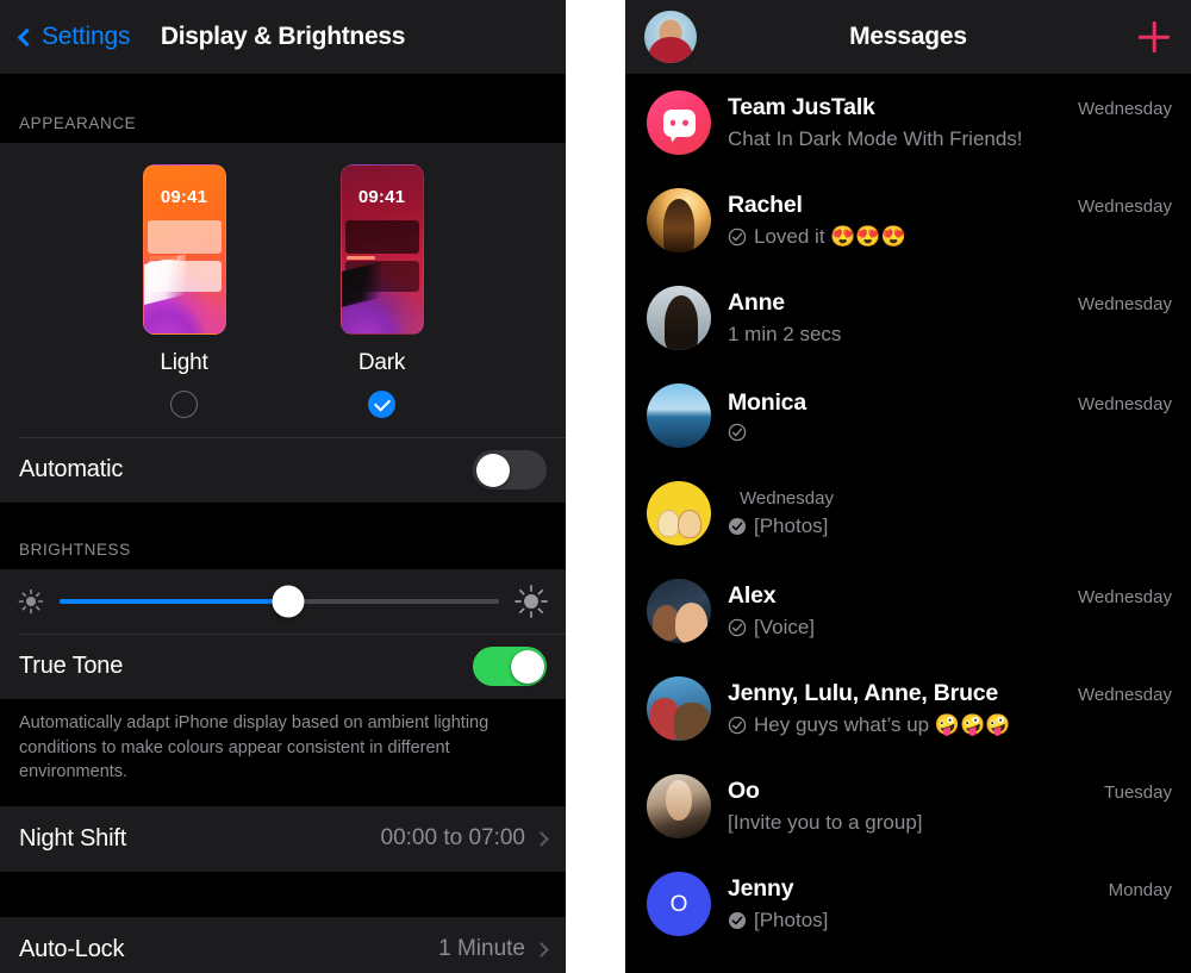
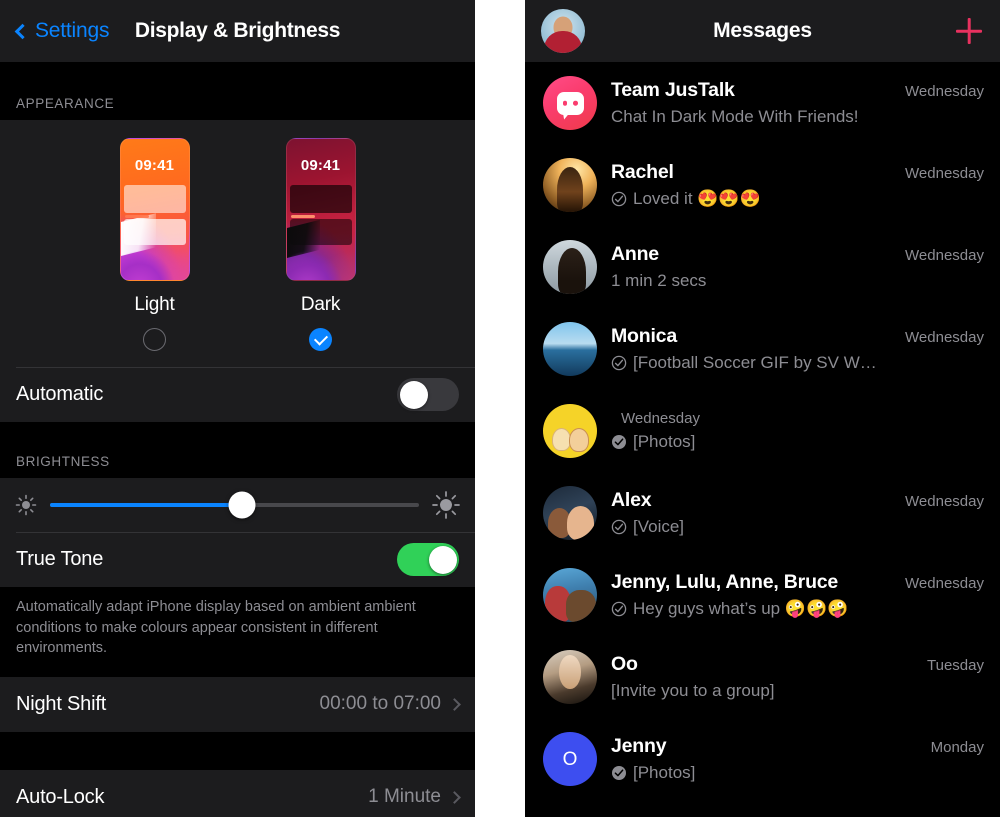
  Settings
  Display & Brightness
  APPEARANCE
  09:41
  Light
  09:41
  Dark
  Automatic
  BRIGHTNESS
  True Tone
- Automatically adapt iPhone display based on ambient lighting conditions to make colours appear consistent in different environments.
+ Automatically adapt iPhone display based on ambient ambient conditions to make colours appear consistent in different environments.
  Night Shift
  00:00 to 07:00
  Auto-Lock
  1 Minute
  Messages
  Team JusTalk
  Wednesday
  Chat In Dark Mode With Friends!
  Rachel
  Wednesday
  Loved it 😍😍😍
  Anne
  Wednesday
  1 min 2 secs
  Monica
  Wednesday
+ [Football Soccer GIF by SV W…
  Wednesday
  [Photos]
  Alex
  Wednesday
  [Voice]
  Jenny, Lulu, Anne, Bruce
  Wednesday
  Hey guys what’s up 🤪🤪🤪
  Oo
  Tuesday
  [Invite you to a group]
  O
  Jenny
  Monday
  [Photos]
